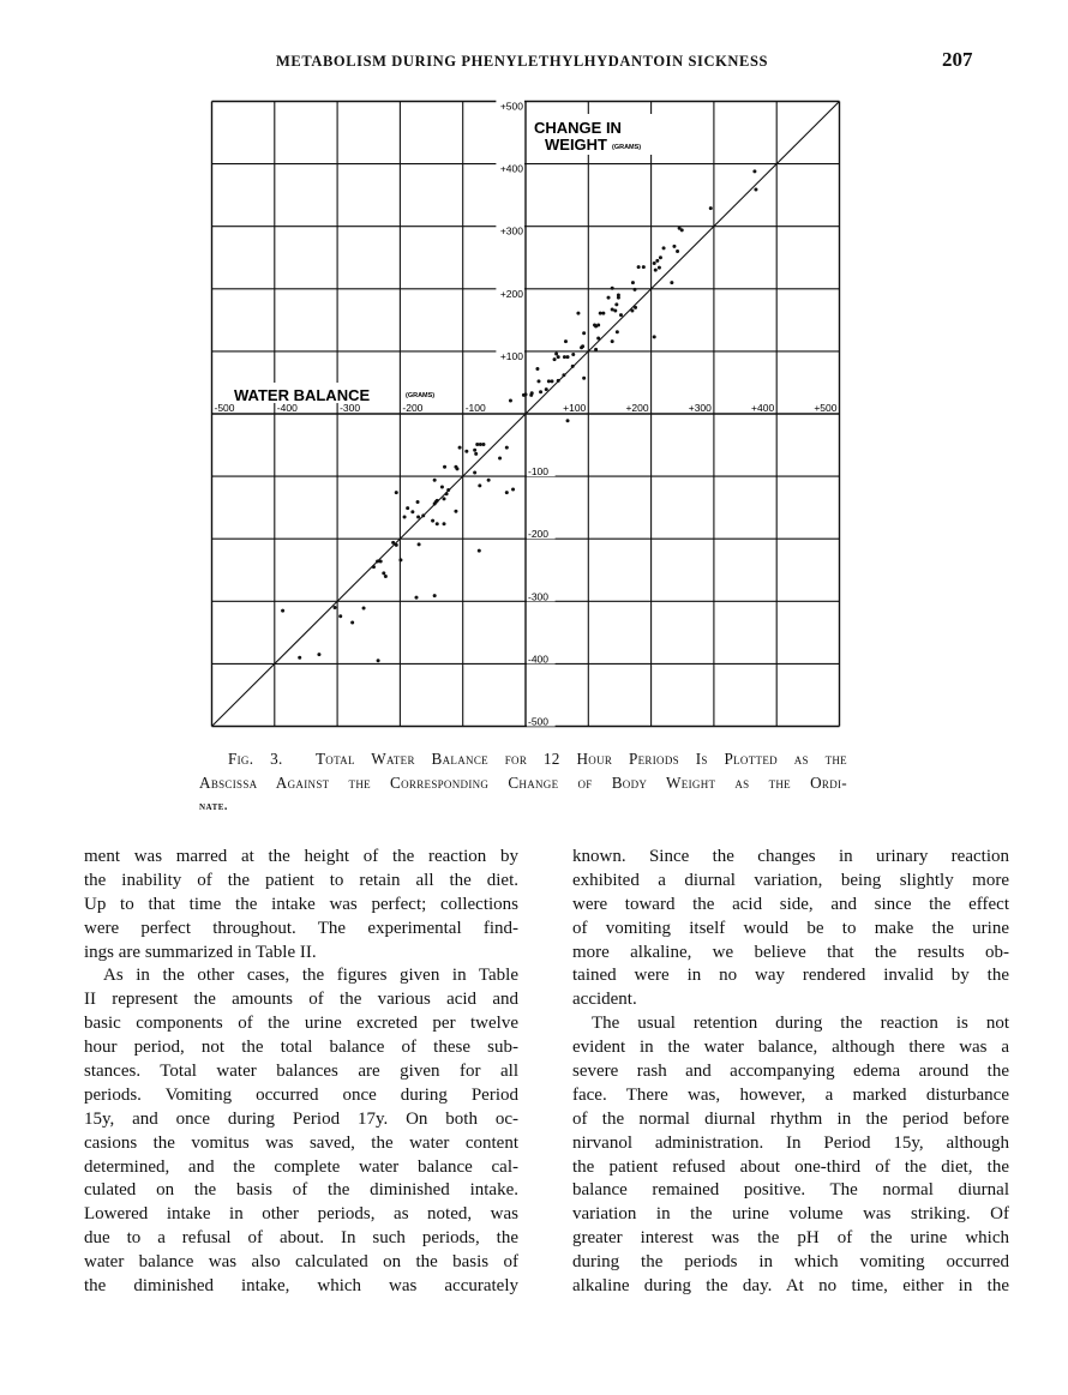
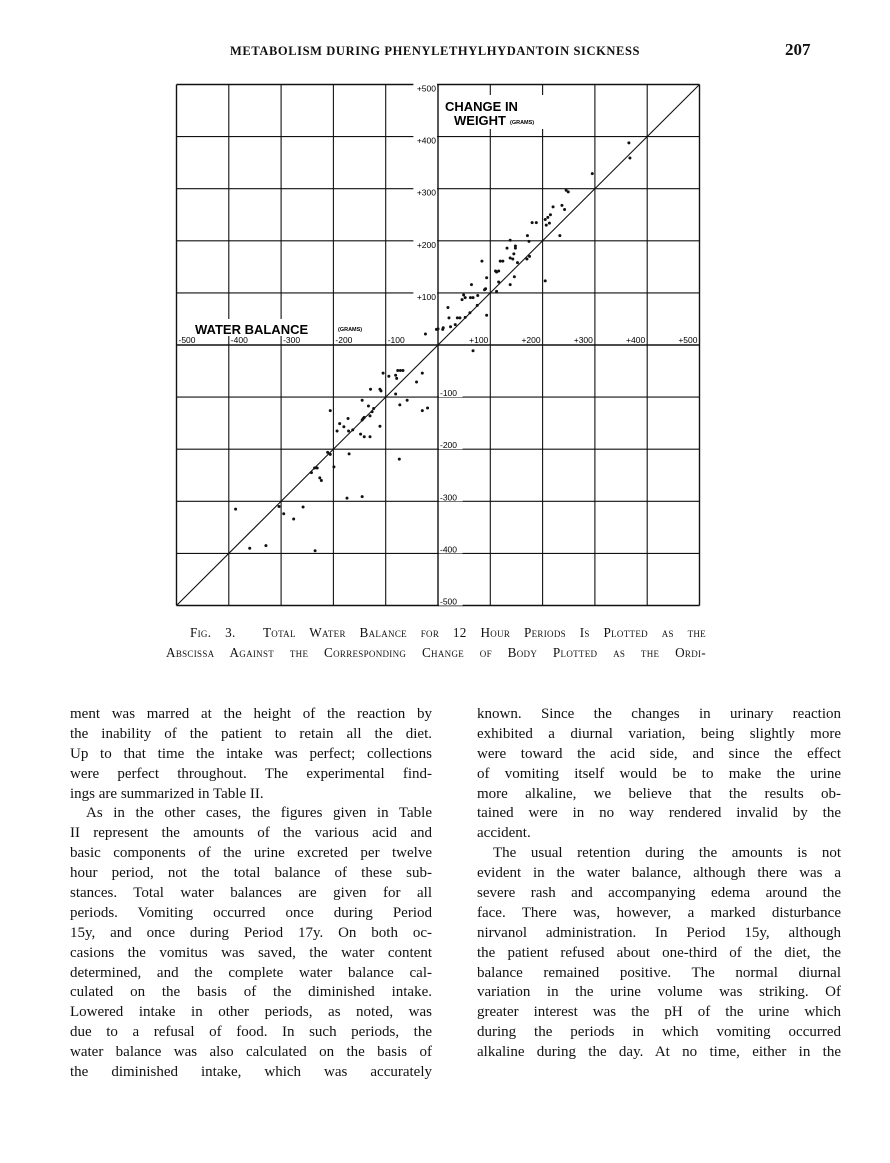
  METABOLISM DURING PHENYLETHYLHYDANTOIN SICKNESS
  207
  CHANGE IN
  WEIGHT
  WATER BALANCE
  -500
  -400
  -300
  -200
  -100
  +100
  +200
  +300
  +400
  +500
  +500
  +400
  +300
  +200
  +100
  -100
  -200
  -300
  -400
  -500
  Fig. 3. Total Water Balance for 12 Hour Periods Is Plotted as the
- Abscissa Against the Corresponding Change of Body Weight as the Ordi-
+ Abscissa Against the Corresponding Change of Body Plotted as the Ordi-
- nate.
  ment was marred at the height of the reaction by
  the inability of the patient to retain all the diet.
  Up to that time the intake was perfect; collections
  were perfect throughout. The experimental find-
  ings are summarized in Table II.
  As in the other cases, the figures given in Table
  II represent the amounts of the various acid and
  basic components of the urine excreted per twelve
  hour period, not the total balance of these sub-
  stances. Total water balances are given for all
  periods. Vomiting occurred once during Period
  15y, and once during Period 17y. On both oc-
  casions the vomitus was saved, the water content
  determined, and the complete water balance cal-
  culated on the basis of the diminished intake.
  Lowered intake in other periods, as noted, was
- due to a refusal of about. In such periods, the
+ due to a refusal of food. In such periods, the
  water balance was also calculated on the basis of
  the diminished intake, which was accurately
  known. Since the changes in urinary reaction
  exhibited a diurnal variation, being slightly more
  were toward the acid side, and since the effect
  of vomiting itself would be to make the urine
  more alkaline, we believe that the results ob-
  tained were in no way rendered invalid by the
  accident.
- The usual retention during the reaction is not
+ The usual retention during the amounts is not
  evident in the water balance, although there was a
  severe rash and accompanying edema around the
  face. There was, however, a marked disturbance
- of the normal diurnal rhythm in the period before
  nirvanol administration. In Period 15y, although
  the patient refused about one-third of the diet, the
  balance remained positive. The normal diurnal
  variation in the urine volume was striking. Of
  greater interest was the pH of the urine which
  during the periods in which vomiting occurred
  alkaline during the day. At no time, either in the
